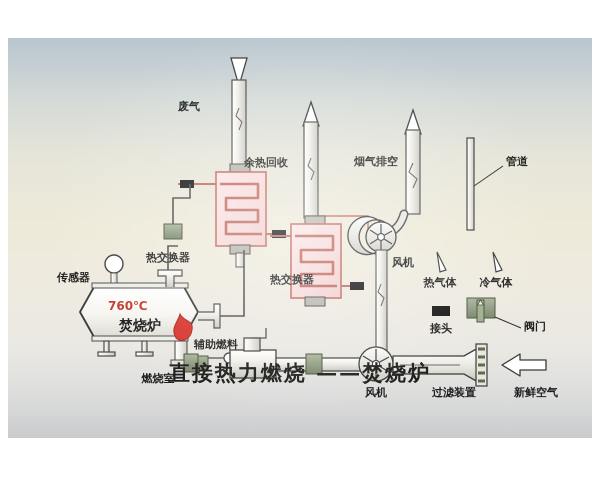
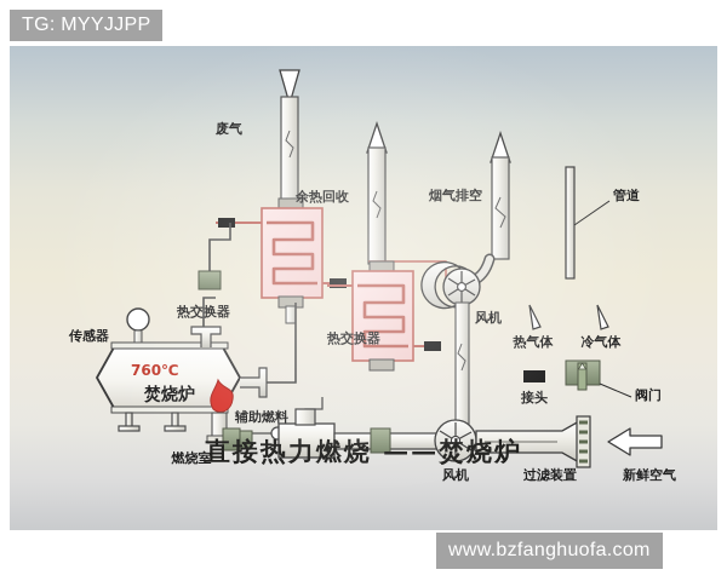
+ TG: MYYJJPP
+ www.bzfanghuofa.com
